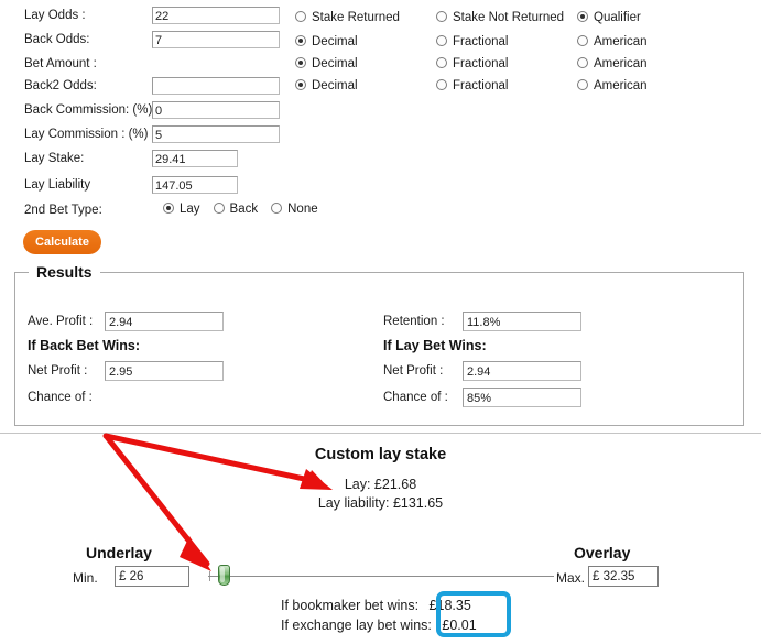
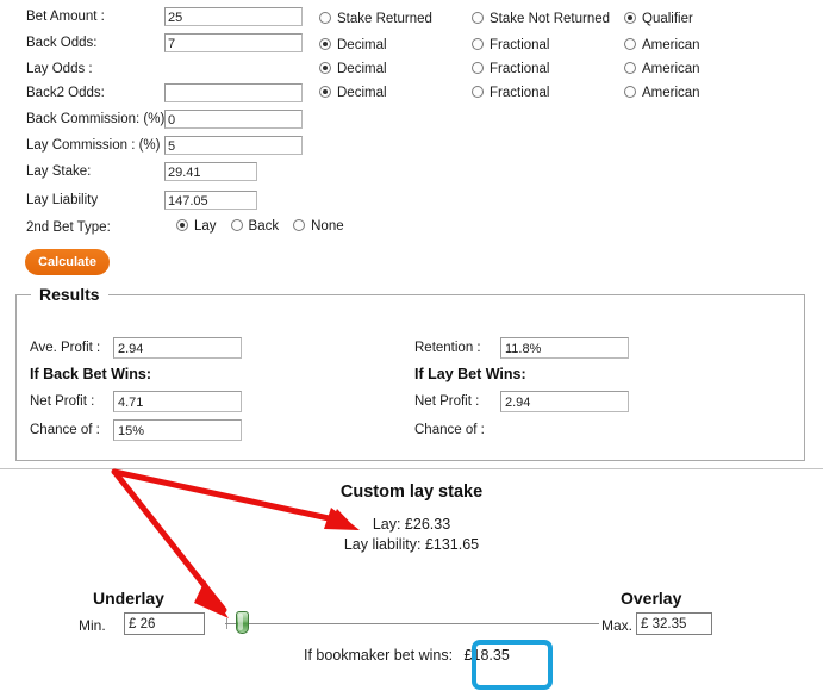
- Lay Odds :
+ Bet Amount :
- 22
+ 25
  Back Odds:
  7
- Bet Amount :
+ Lay Odds :
  Back2 Odds:
  Back Commission: (%)
  0
  Lay Commission : (%)
  5
  Lay Stake:
  29.41
  Lay Liability
  147.05
  Stake Returned
  Stake Not Returned
  Qualifier
  Decimal
  Fractional
  American
  Decimal
  Fractional
  American
  Decimal
  Fractional
  American
  2nd Bet Type:
  Lay Back None
  Calculate
  Results
  Ave. Profit :
  2.94
  If Back Bet Wins:
  Net Profit :
- 2.95
+ 4.71
  Chance of :
+ 15%
  Retention :
  11.8%
  If Lay Bet Wins:
  Net Profit :
  2.94
  Chance of :
- 85%
  Custom lay stake
- Lay: £21.68
+ Lay: £26.33
  Lay liability: £131.65
  Underlay
  Overlay
  Min.
  Max.
  £ 26
  £ 32.35
  If bookmaker bet wins: £18.35
- If exchange lay bet wins: £0.01
